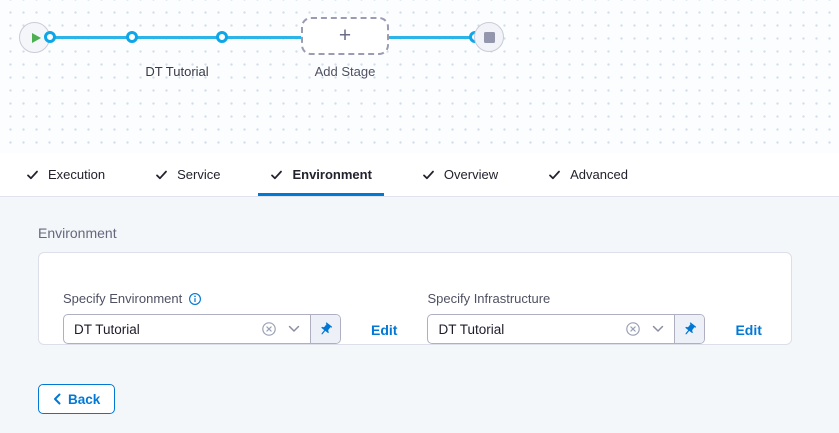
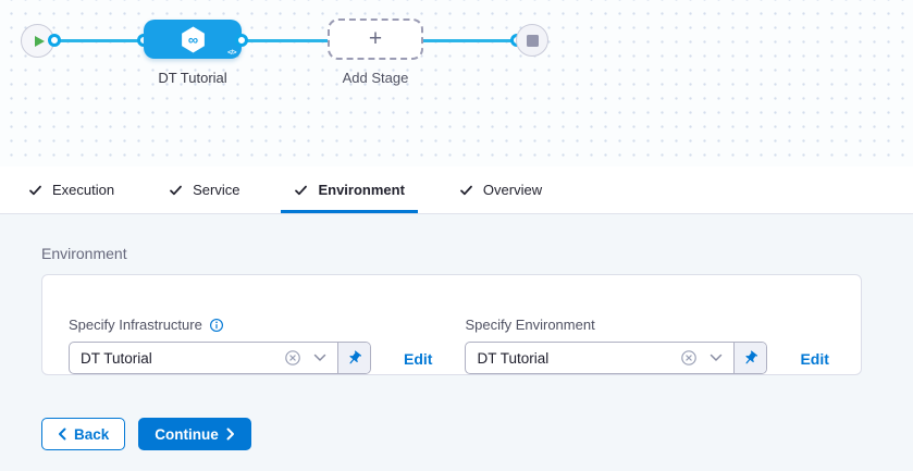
+ ∞
  DT Tutorial
  +
  Add Stage
  Execution
  Service
  Environment
  Overview
- Advanced
  Environment
- Specify Environment
+ Specify Infrastructure
  DT Tutorial
  Edit
- Specify Infrastructure
+ Specify Environment
  DT Tutorial
  Edit
  Back
+ Continue
